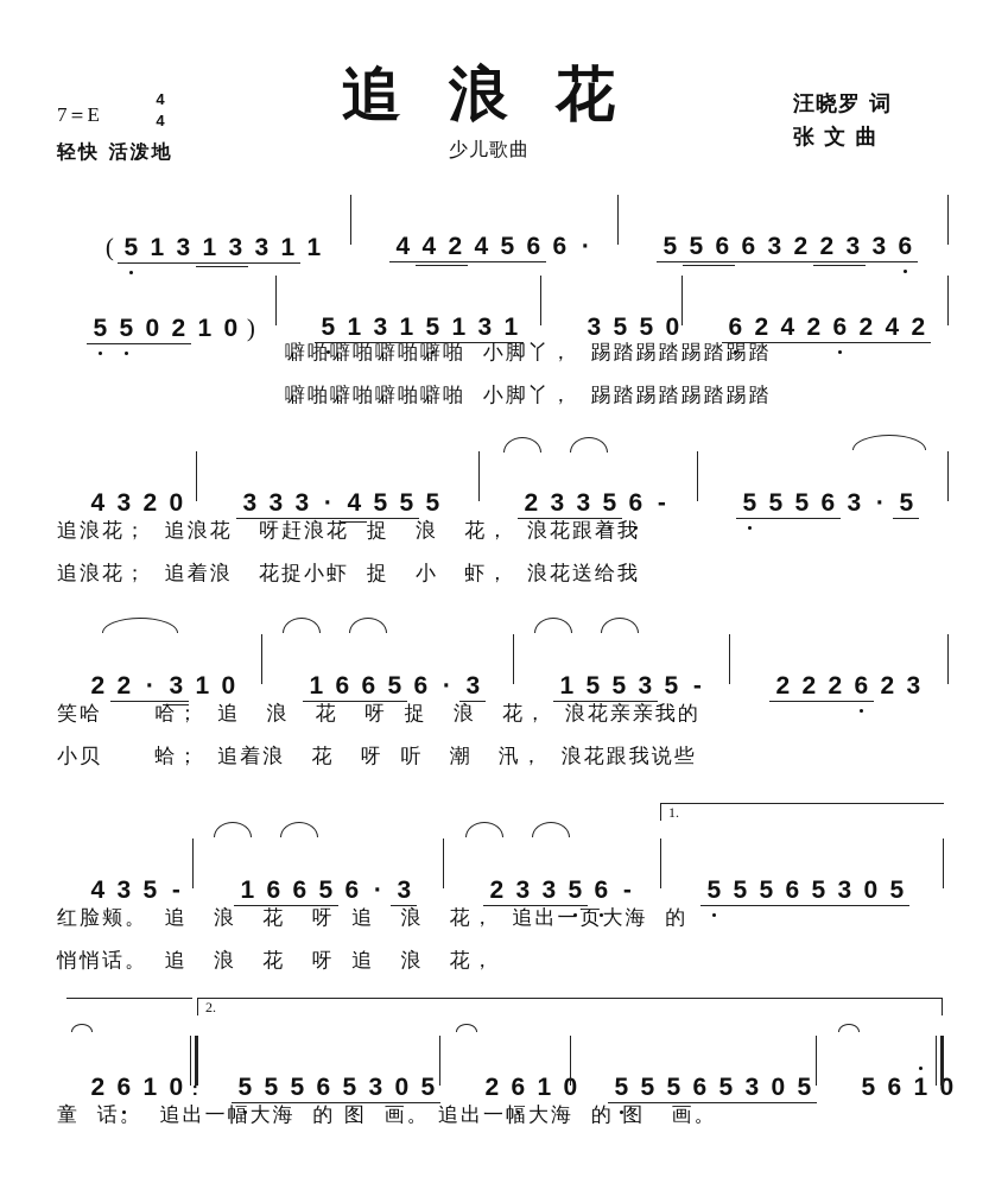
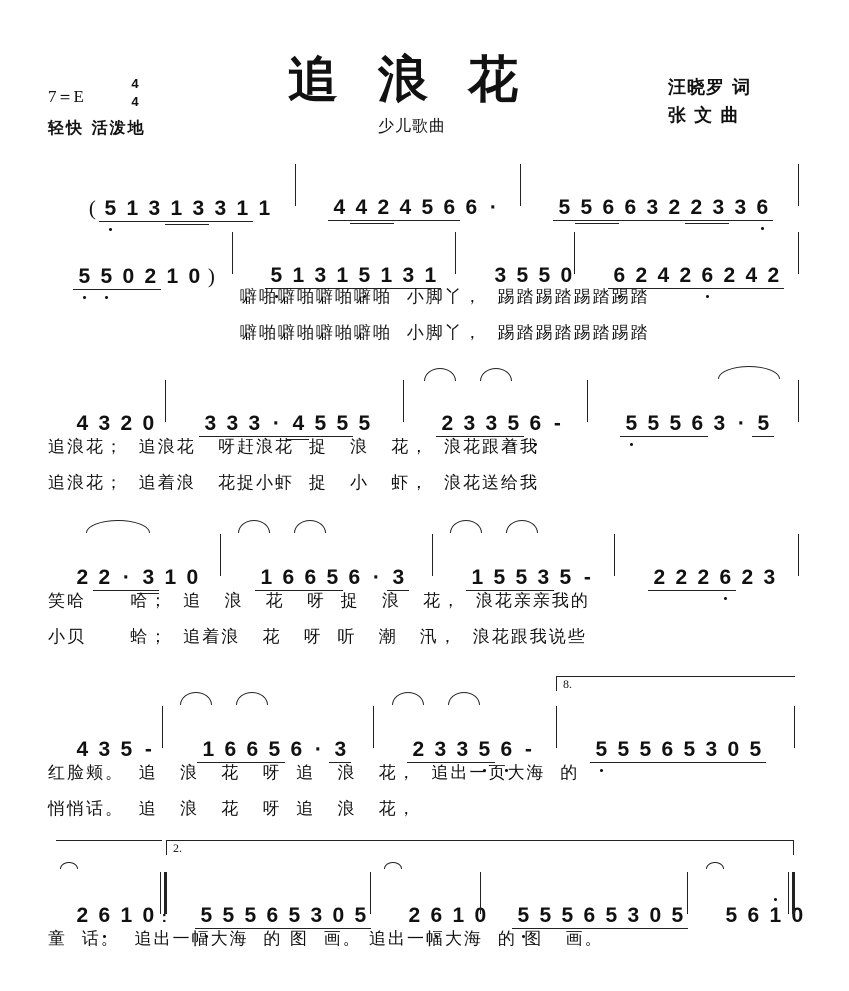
  追浪花
  7＝E
  4
  4
  轻快 活泼地
  少儿歌曲
  汪晓罗 词
  张 文 曲
  ( 5 1 3 1 3 3 1 1
  4 4 2 4 5 6 6 ·
  5 5 6 6 3 2 2 3 3 6
  5 5 0 2 1 0 )
  5 1 3 1 5 1 3 1
  3 5 5 0
  6 2 4 2 6 2 4 2
  噼啪噼啪噼啪噼啪 小脚丫， 踢踏踢踏踢踏踢踏
  噼啪噼啪噼啪噼啪 小脚丫， 踢踏踢踏踢踏踢踏
  4 3 2 0
  3 3 3 · 4 5 5 5
  2 3 3 5 6 -
  5 5 5 6 3 · 5
  追浪花； 追浪花 呀赶浪花 捉 浪 花， 浪花跟着我
  追浪花； 追着浪 花捉小虾 捉 小 虾， 浪花送给我
  2 2 · 3 1 0
  1 6 6 5 6 · 3
  1 5 5 3 5 -
  2 2 2 6 2 3
  笑哈 哈； 追 浪 花 呀 捉 浪 花， 浪花亲亲我的
  小贝 蛤； 追着浪 花 呀 听 潮 汛， 浪花跟我说些
- 1.
+ 8.
  4 3 5 -
  1 6 6 5 6 · 3
  2 3 3 5 6 -
  5 5 5 6 5 3 0 5
  红脸颊。 追 浪 花 呀 追 浪 花， 追出一页大海 的
  悄悄话。 追 浪 花 呀 追 浪 花，
  2.
  2 6 1 0 :
  5 5 5 6 5 3 0 5
  2 6 1 0
  5 5 5 6 5 3 0 5
  5 6 1 0
  童 话。 追出一幅大海 的 图 画。 追出一幅大海 的 图 画。
